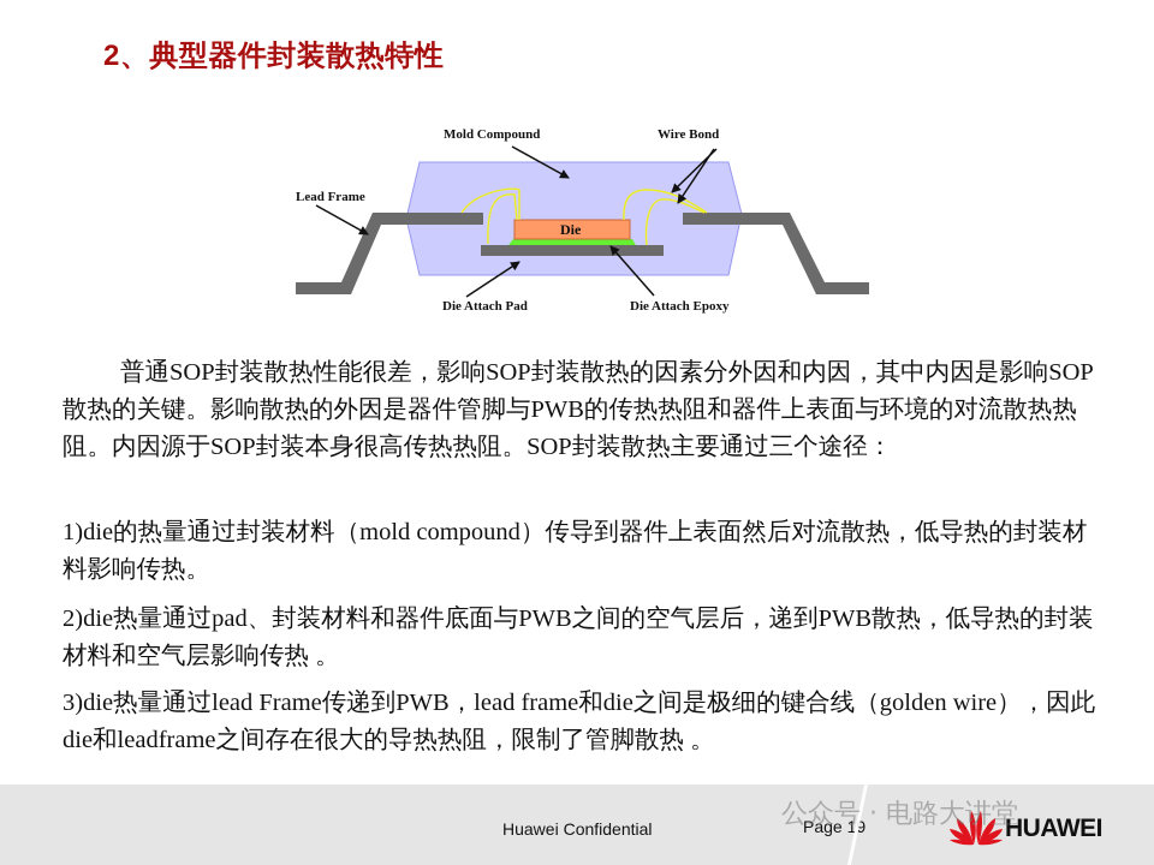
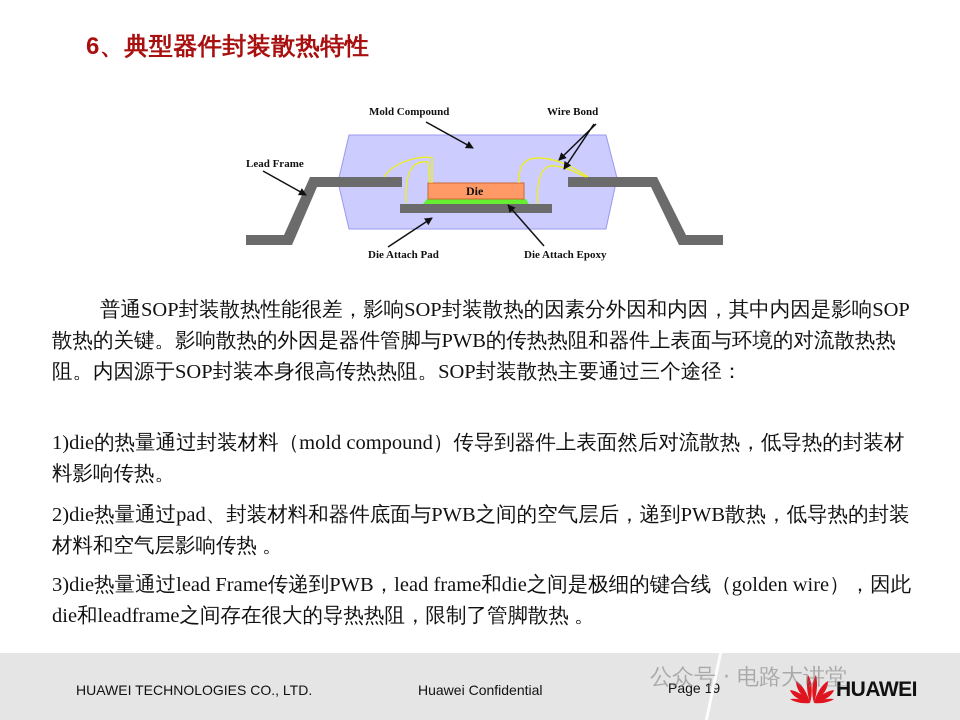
- 2、典型器件封装散热特性
+ 6、典型器件封装散热特性
  Die
  Mold Compound
  Wire Bond
  Lead Frame
  Die Attach Pad
  Die Attach Epoxy
  普通SOP封装散热性能很差，影响SOP封装散热的因素分外因和内因，其中内因是影响SOP散热的关键。影响散热的外因是器件管脚与PWB的传热热阻和器件上表面与环境的对流散热热阻。内因源于SOP封装本身很高传热热阻。SOP封装散热主要通过三个途径：
  1)die的热量通过封装材料（mold compound）传导到器件上表面然后对流散热，低导热的封装材料影响传热。
  2)die热量通过pad、封装材料和器件底面与PWB之间的空气层后，递到PWB散热，低导热的封装材料和空气层影响传热 。
  3)die热量通过lead Frame传递到PWB，lead frame和die之间是极细的键合线（golden wire），因此die和leadframe之间存在很大的导热热阻，限制了管脚散热 。
+ HUAWEI TECHNOLOGIES CO., LTD.
  Huawei Confidential
  Page 19
  HUAWEI
  公众号 · 电路大讲堂
